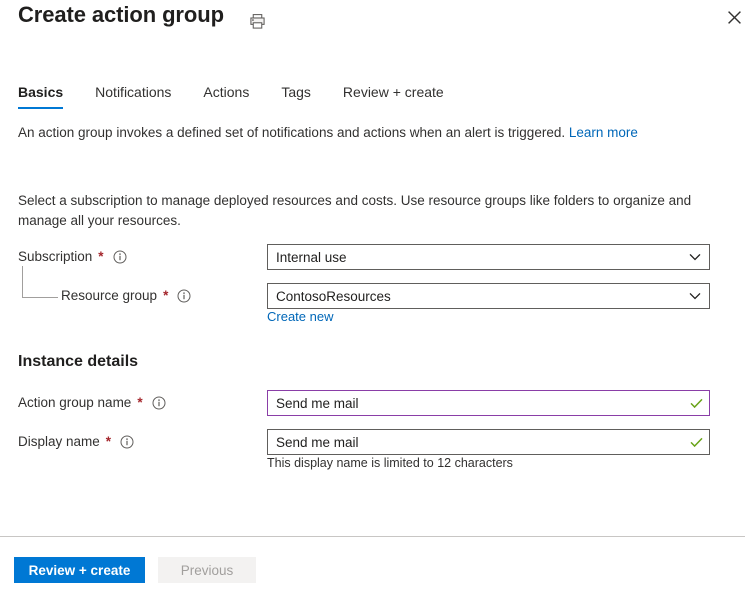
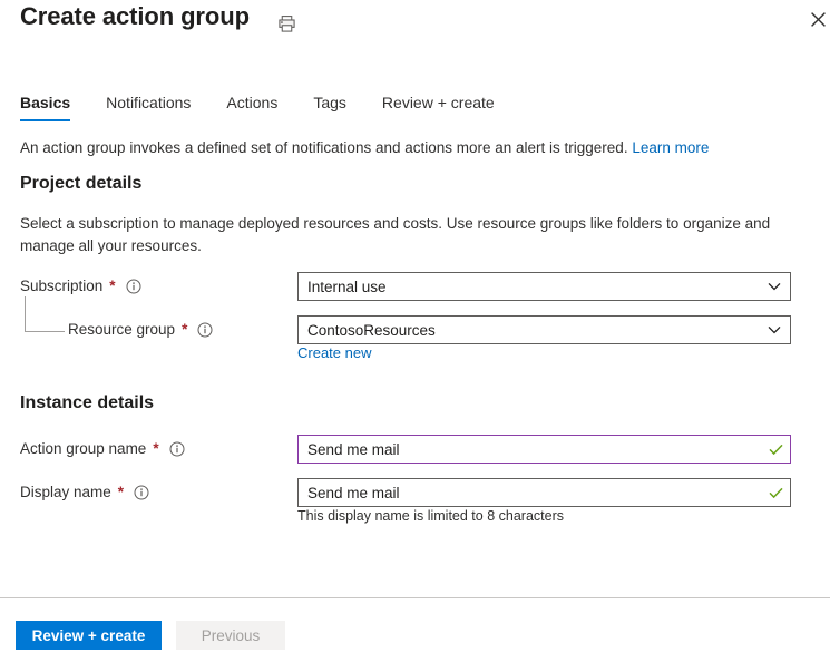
  Create action group
  Basics
  Notifications
  Actions
  Tags
  Review + create
- An action group invokes a defined set of notifications and actions when an alert is triggered. Learn more
+ An action group invokes a defined set of notifications and actions more an alert is triggered. Learn more
+ Project details
  Select a subscription to manage deployed resources and costs. Use resource groups like folders to organize and manage all your resources.
  Subscription
  *
  Internal use
  Resource group
  *
  ContosoResources
  Create new
  Instance details
  Action group name
  *
  Send me mail
  Display name
  *
  Send me mail
- This display name is limited to 12 characters
+ This display name is limited to 8 characters
  Review + create
  Previous
